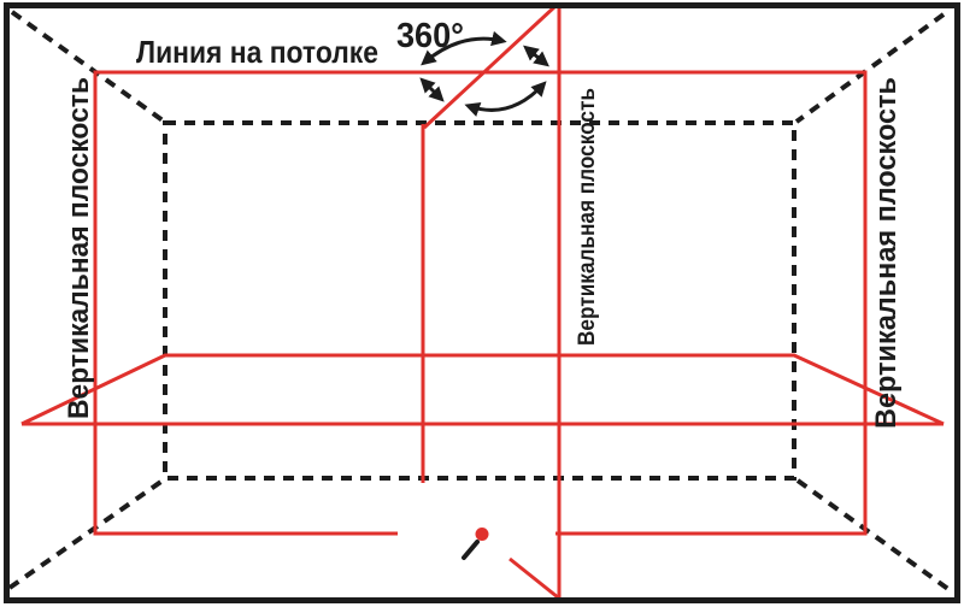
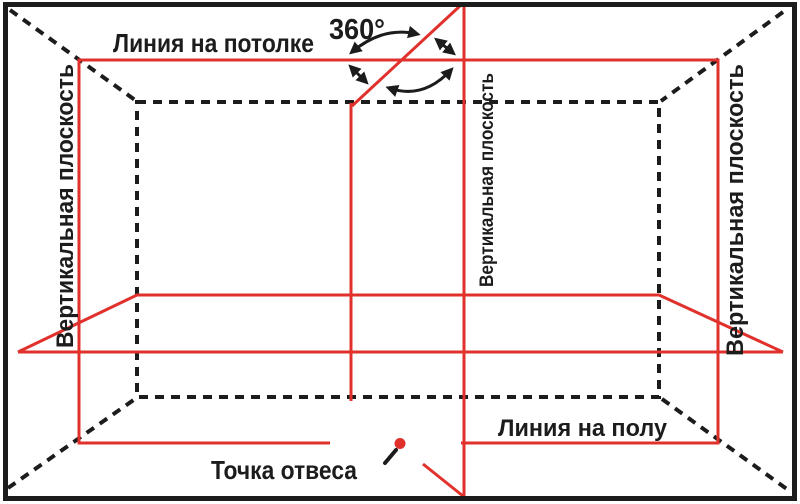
  Линия на потолке
  360°
+ Линия на полу
+ Точка отвеса
